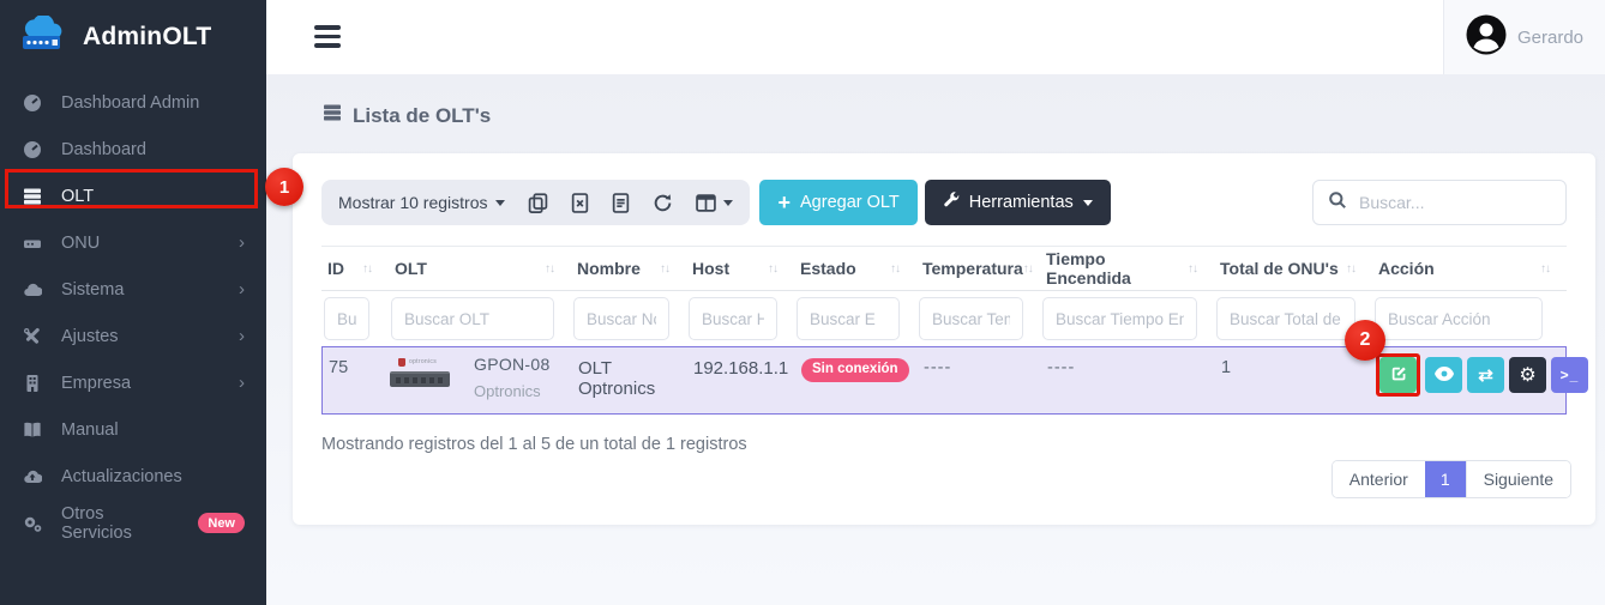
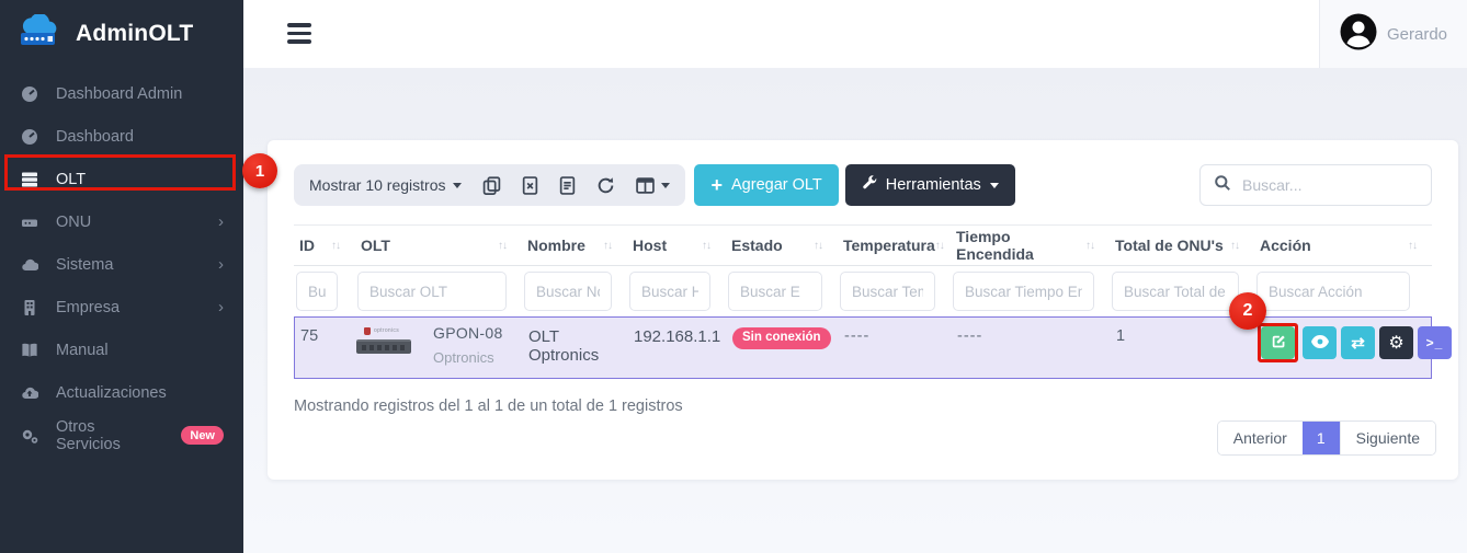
  AdminOLT
  Dashboard Admin
  Dashboard
  OLT
  ONU
  Sistema
- Ajustes
  Empresa
  Manual
  Actualizaciones
  Otros Servicios
  New
  Gerardo
- Lista de OLT's
  Mostrar 10 registros
  Agregar OLT
  Herramientas
  Buscar...
  ID
  OLT
  Nombre
  Host
  Estado
  Temperatura
  Tiempo Encendida
  Total de ONU's
  Acción
  Bu
  Buscar OLT
  Buscar N
  Buscar H
  Buscar E
  Buscar Te
  Buscar Tiempo En
  Buscar Total de
  Buscar Acción
  75
  GPON-08
  Optronics
  OLT Optronics
  192.168.1.1
  Sin conexión
  ----
  ----
  1
- Mostrando registros del 1 al 5 de un total de 1 registros
+ Mostrando registros del 1 al 1 de un total de 1 registros
  Anterior
  1
  Siguiente
  1
  2
